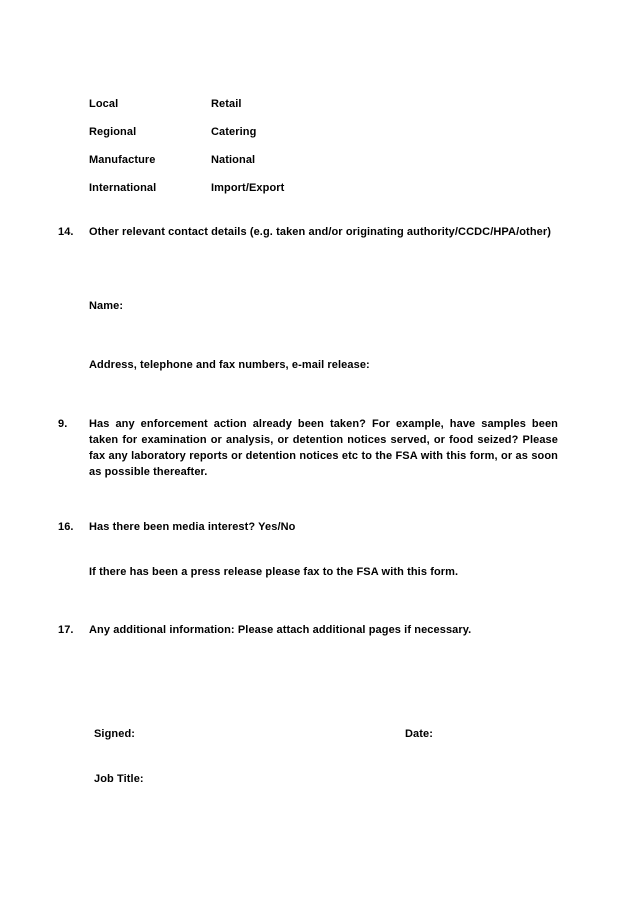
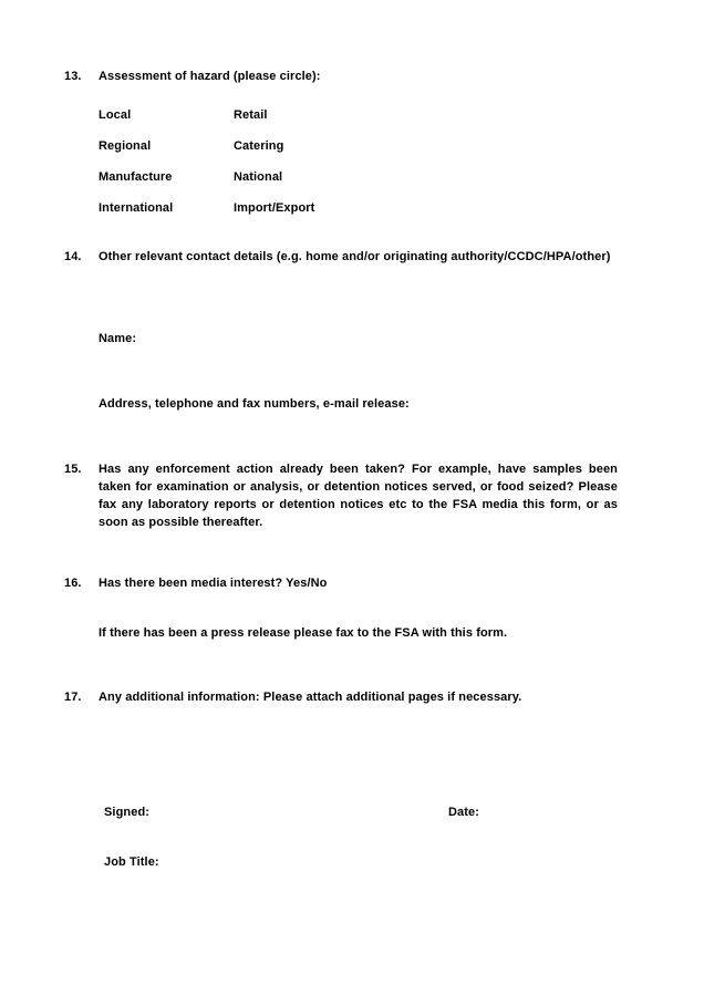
+ 13.
+ Assessment of hazard (please circle):
  Local Retail
  Regional Catering
  Manufacture National
  International Import/Export
  14.
- Other relevant contact details (e.g. taken and/or originating authority/CCDC/HPA/other)
+ Other relevant contact details (e.g. home and/or originating authority/CCDC/HPA/other)
  Name:
  Address, telephone and fax numbers, e-mail release:
- 9.
+ 15.
- Has any enforcement action already been taken? For example, have samples been taken for examination or analysis, or detention notices served, or food seized? Please fax any laboratory reports or detention notices etc to the FSA with this form, or as soon as possible thereafter.
+ Has any enforcement action already been taken? For example, have samples been taken for examination or analysis, or detention notices served, or food seized? Please fax any laboratory reports or detention notices etc to the FSA media this form, or as soon as possible thereafter.
  16.
  Has there been media interest? Yes/No
  If there has been a press release please fax to the FSA with this form.
  17.
  Any additional information: Please attach additional pages if necessary.
  Signed:
  Date:
  Job Title:
